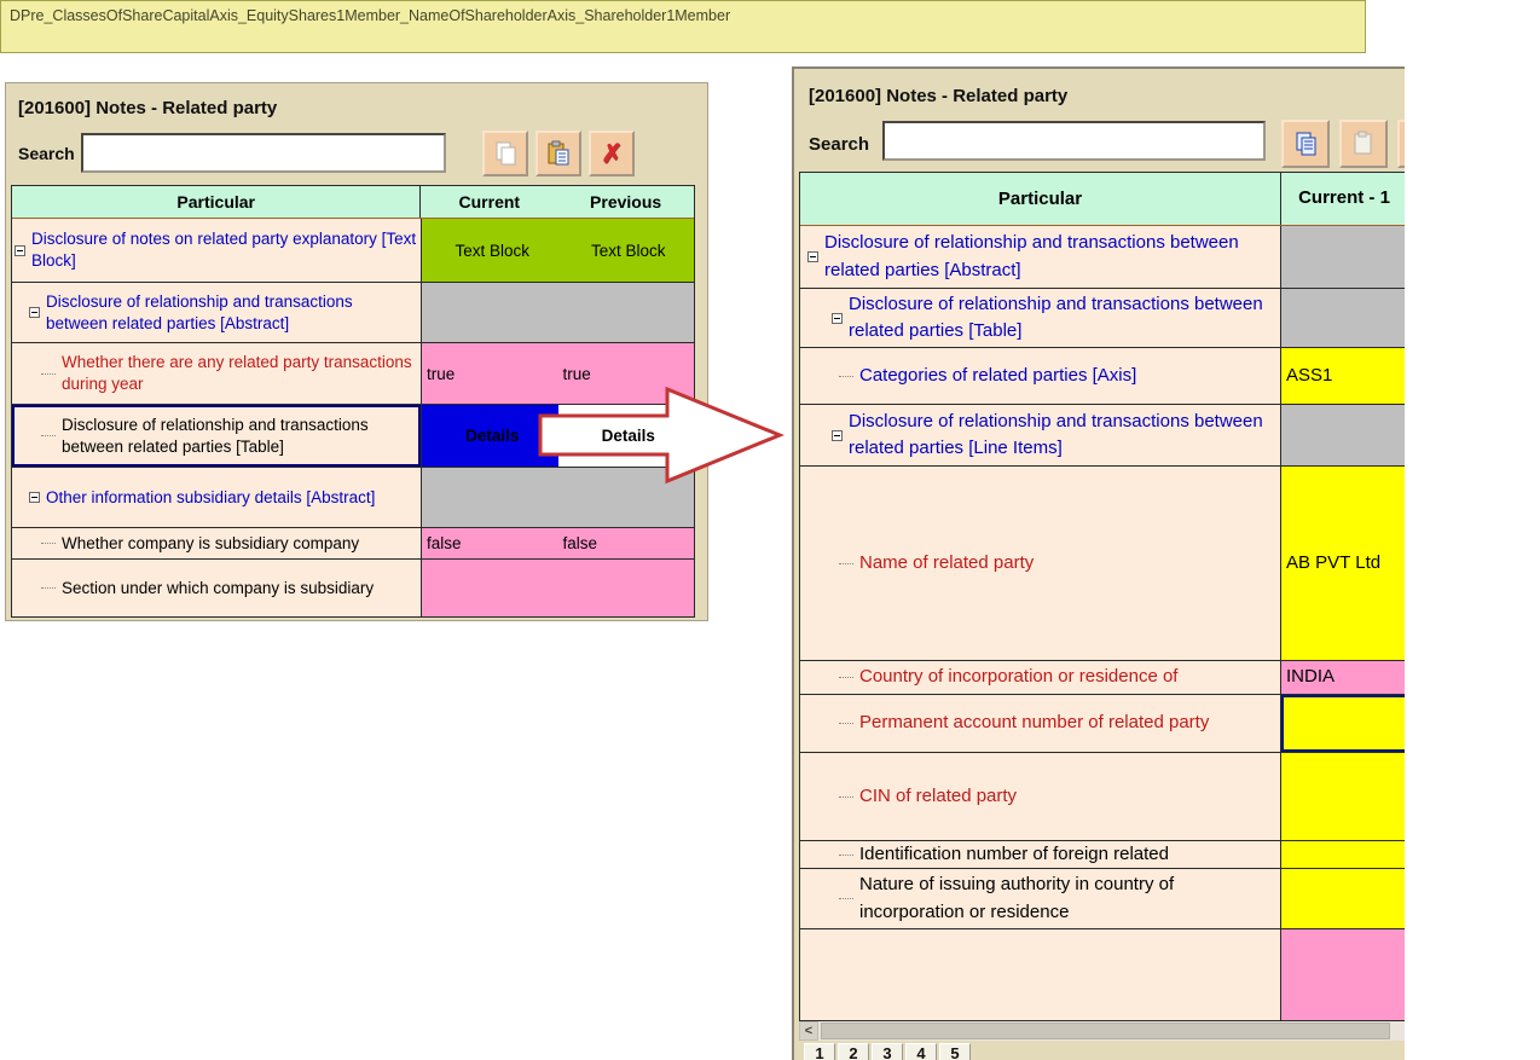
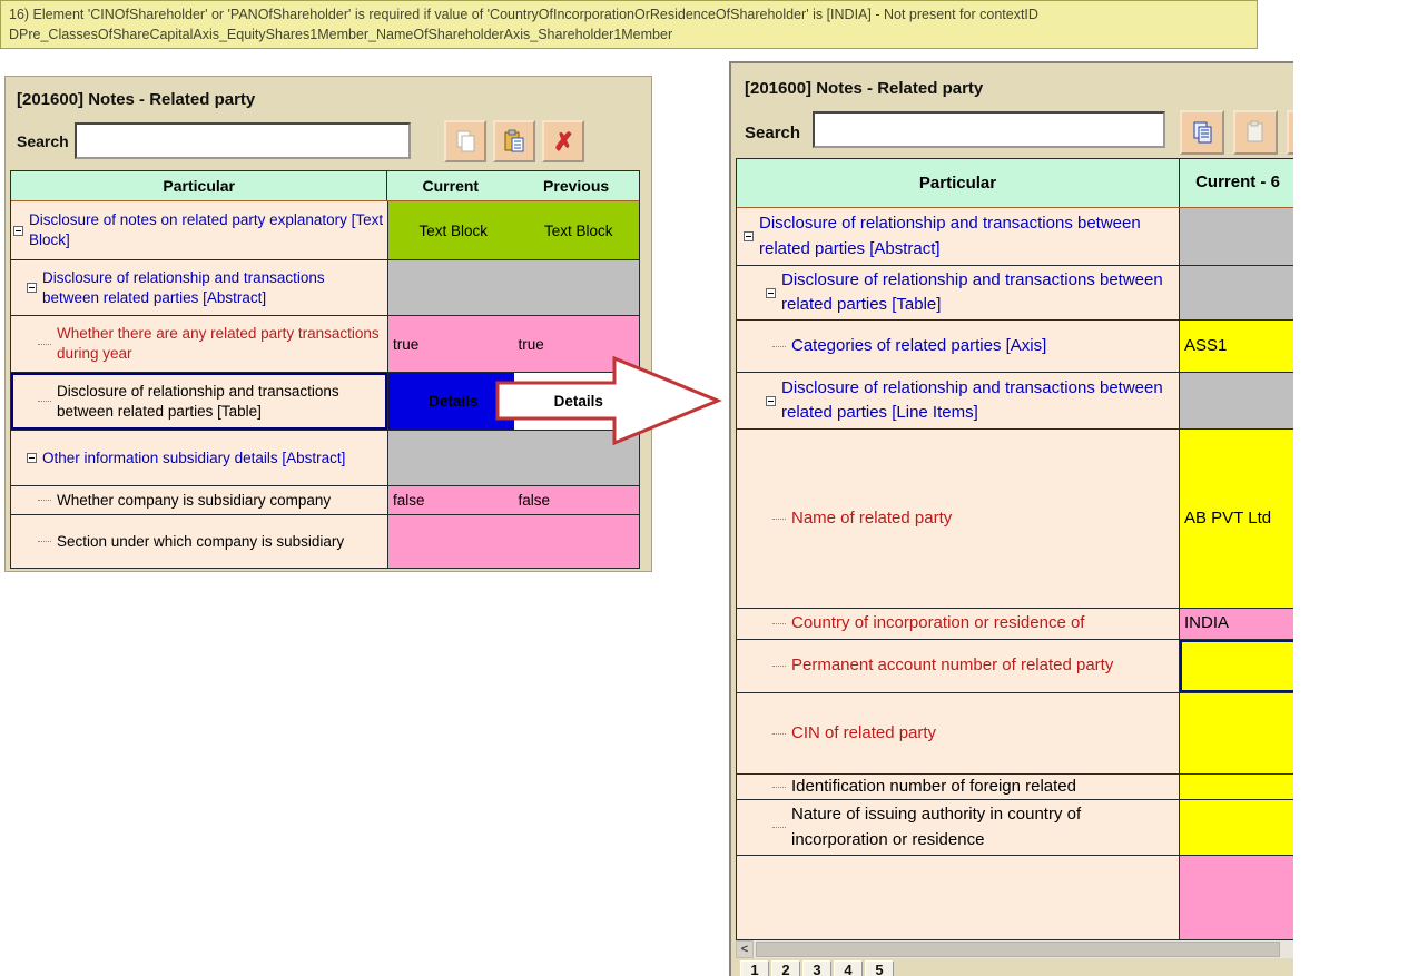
+ 16) Element 'CINOfShareholder' or 'PANOfShareholder' is required if value of 'CountryOfIncorporationOrResidenceOfShareholder' is [INDIA] - Not present for contextID
  DPre_ClassesOfShareCapitalAxis_EquityShares1Member_NameOfShareholderAxis_Shareholder1Member
  [201600] Notes - Related party
  Search
  ✗
  Particular
  Current
  Previous
  Disclosure of notes on related party explanatory [Text Block]
  Text Block
  Text Block
  Disclosure of relationship and transactions between related parties [Abstract]
  Whether there are any related party transactions during year
  true
  true
  Disclosure of relationship and transactions between related parties [Table]
  Details
  Details
  Other information subsidiary details [Abstract]
  Whether company is subsidiary company
  false
  false
  Section under which company is subsidiary
  [201600] Notes - Related party
  Search
  Particular
- Current - 1
+ Current - 6
  Disclosure of relationship and transactions between related parties [Abstract]
  Disclosure of relationship and transactions between related parties [Table]
  Categories of related parties [Axis]
  ASS1
  Disclosure of relationship and transactions between related parties [Line Items]
  Name of related party
  AB PVT Ltd
  Country of incorporation or residence of
  INDIA
  Permanent account number of related party
  CIN of related party
  Identification number of foreign related
  Nature of issuing authority in country of incorporation or residence
  <
  1
  2
  3
  4
  5
